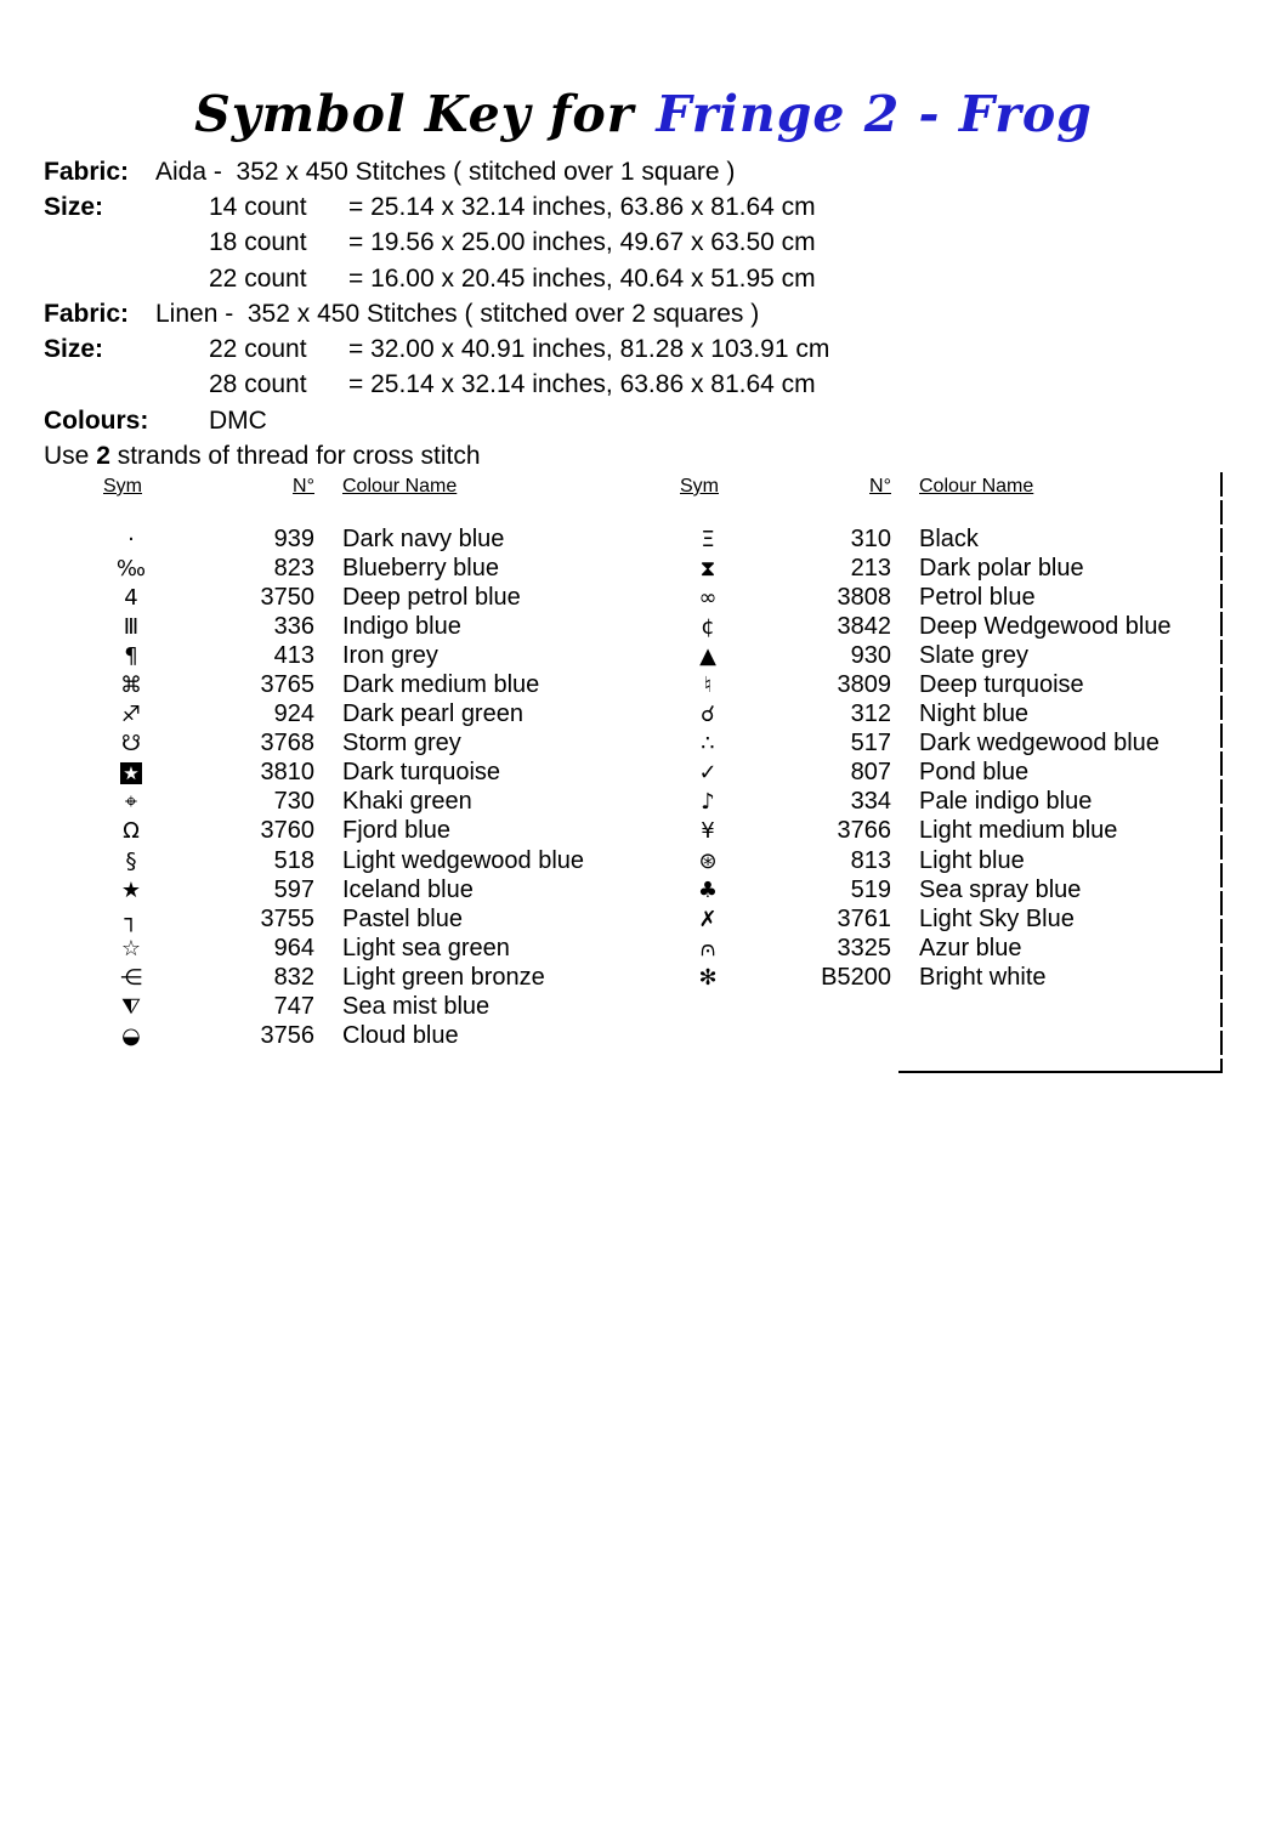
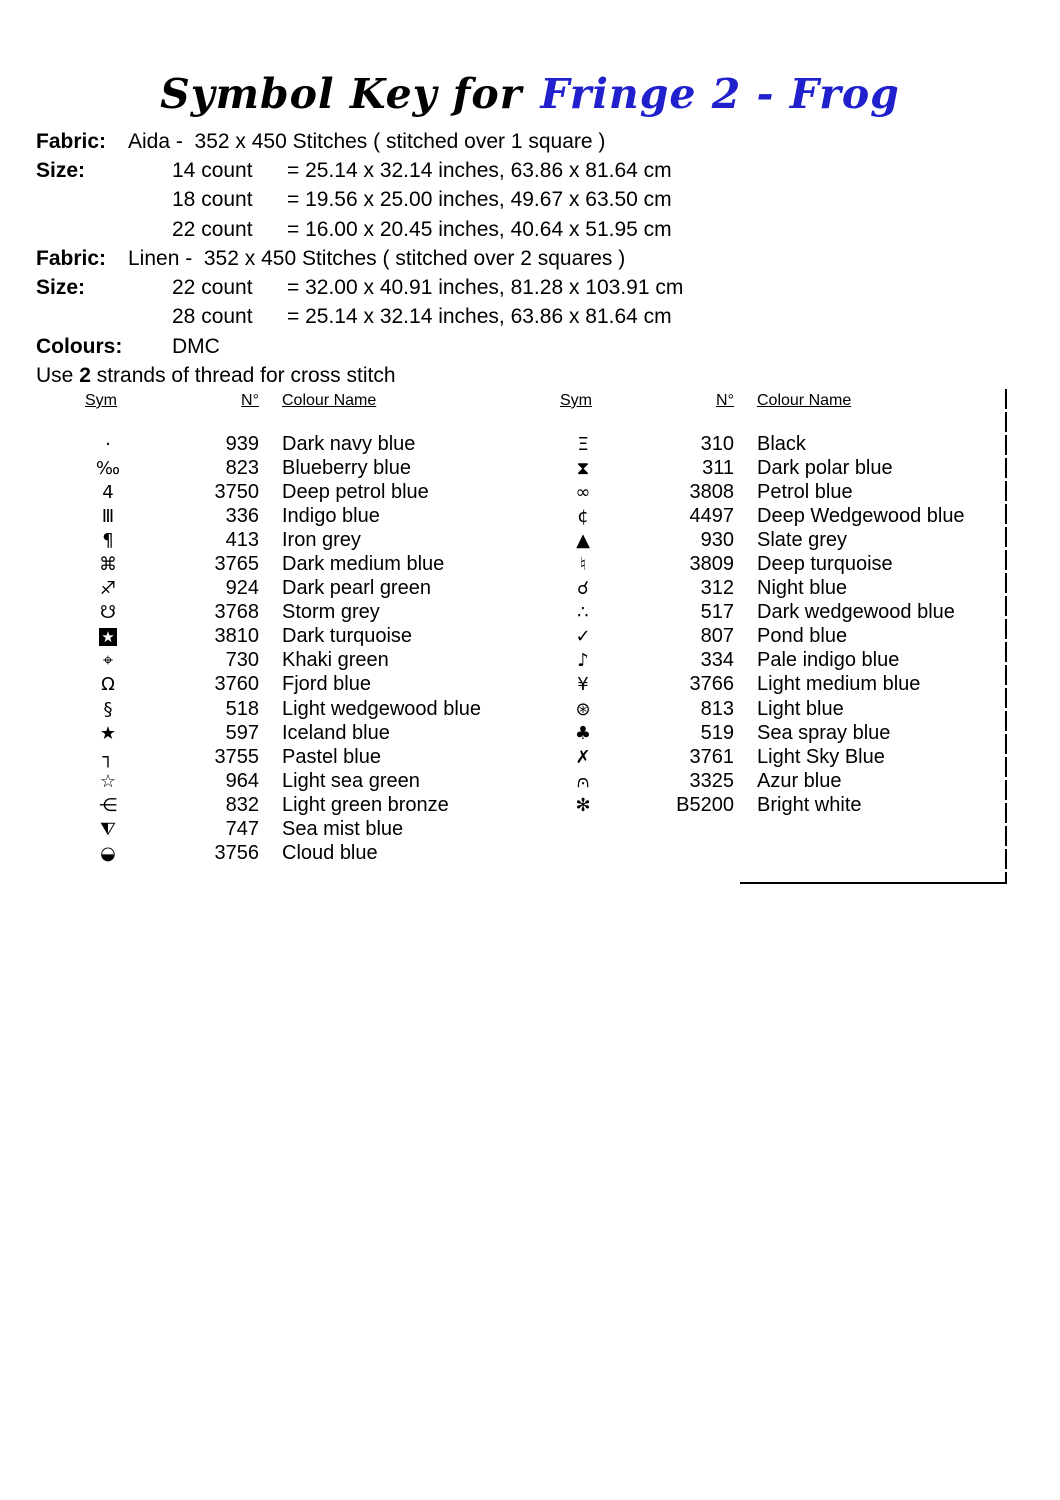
  Symbol Key for Fringe 2 - Frog
  Fabric:
  Aida - 352 x 450 Stitches ( stitched over 1 square )
  Size:
  14 count
  = 25.14 x 32.14 inches, 63.86 x 81.64 cm
  18 count
  = 19.56 x 25.00 inches, 49.67 x 63.50 cm
  22 count
  = 16.00 x 20.45 inches, 40.64 x 51.95 cm
  Fabric:
  Linen - 352 x 450 Stitches ( stitched over 2 squares )
  Size:
  22 count
  = 32.00 x 40.91 inches, 81.28 x 103.91 cm
  28 count
  = 25.14 x 32.14 inches, 63.86 x 81.64 cm
  Colours:
  DMC
  Use
  2
  strands of thread for cross stitch
  Sym
  N°
  Colour Name
  ·
  939
  Dark navy blue
  ‰
  823
  Blueberry blue
  4
  3750
  Deep petrol blue
  Ⅲ
  336
  Indigo blue
  ¶
  413
  Iron grey
  ⌘
  3765
  Dark medium blue
  ♐
  924
  Dark pearl green
  ☋
  3768
  Storm grey
  ★
  3810
  Dark turquoise
  ⌖
  730
  Khaki green
  Ω
  3760
  Fjord blue
  §
  518
  Light wedgewood blue
  ★
  597
  Iceland blue
  ┐
  3755
  Pastel blue
  ☆
  964
  Light sea green
  ⋲
  832
  Light green bronze
  ⧨
  747
  Sea mist blue
  ◒
  3756
  Cloud blue
  Sym
  N°
  Colour Name
  Ξ
  310
  Black
  ⧗
- 213
+ 311
  Dark polar blue
  ∞
  3808
  Petrol blue
  ¢
- 3842
+ 4497
  Deep Wedgewood blue
  ▲
  930
  Slate grey
  ♮
  3809
  Deep turquoise
  ☌
  312
  Night blue
  ∴
  517
  Dark wedgewood blue
  ✓
  807
  Pond blue
  ♪
  334
  Pale indigo blue
  ¥
  3766
  Light medium blue
  ⊛
  813
  Light blue
  ♣
  519
  Sea spray blue
  ✗
  3761
  Light Sky Blue
  ⩀
  3325
  Azur blue
  ✻
  B5200
  Bright white
